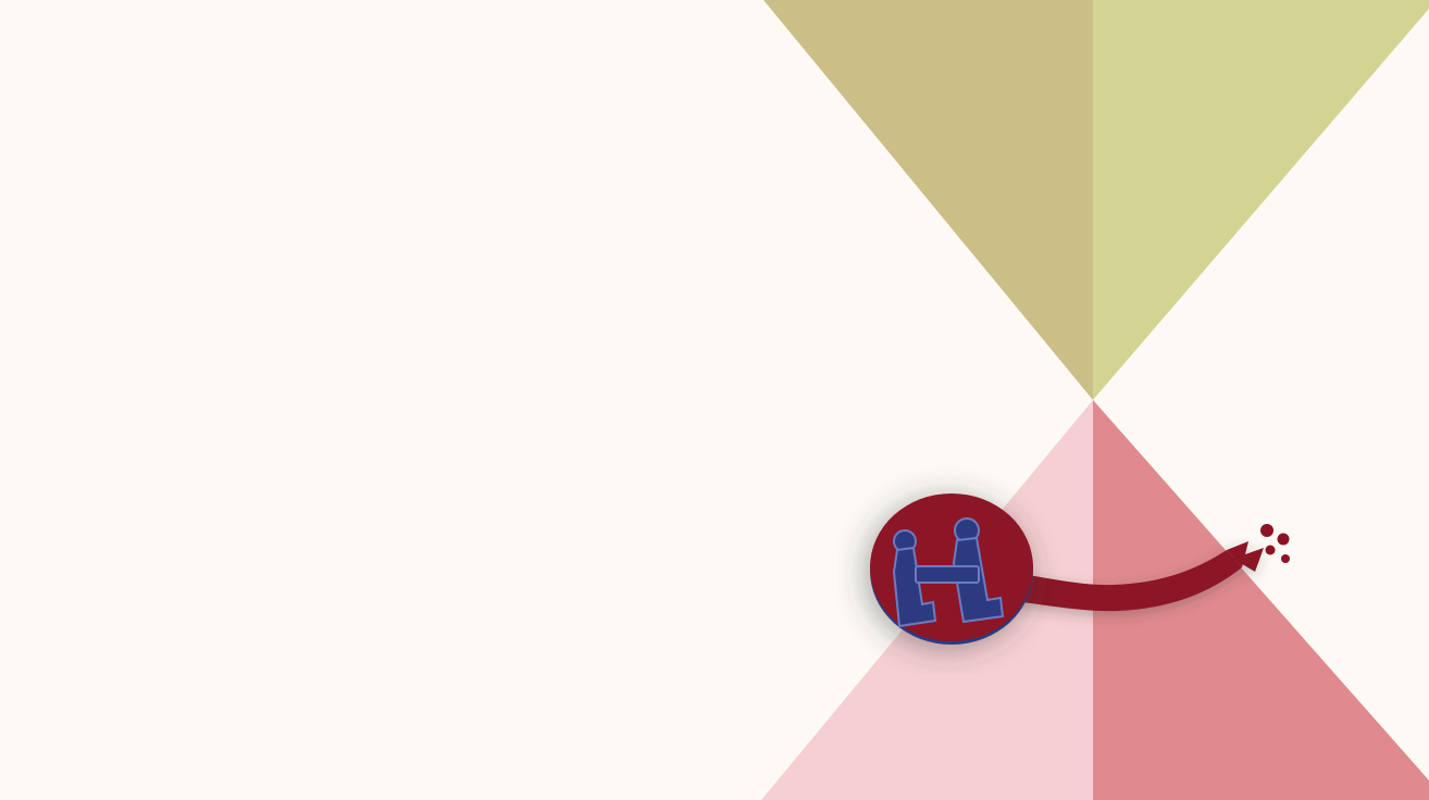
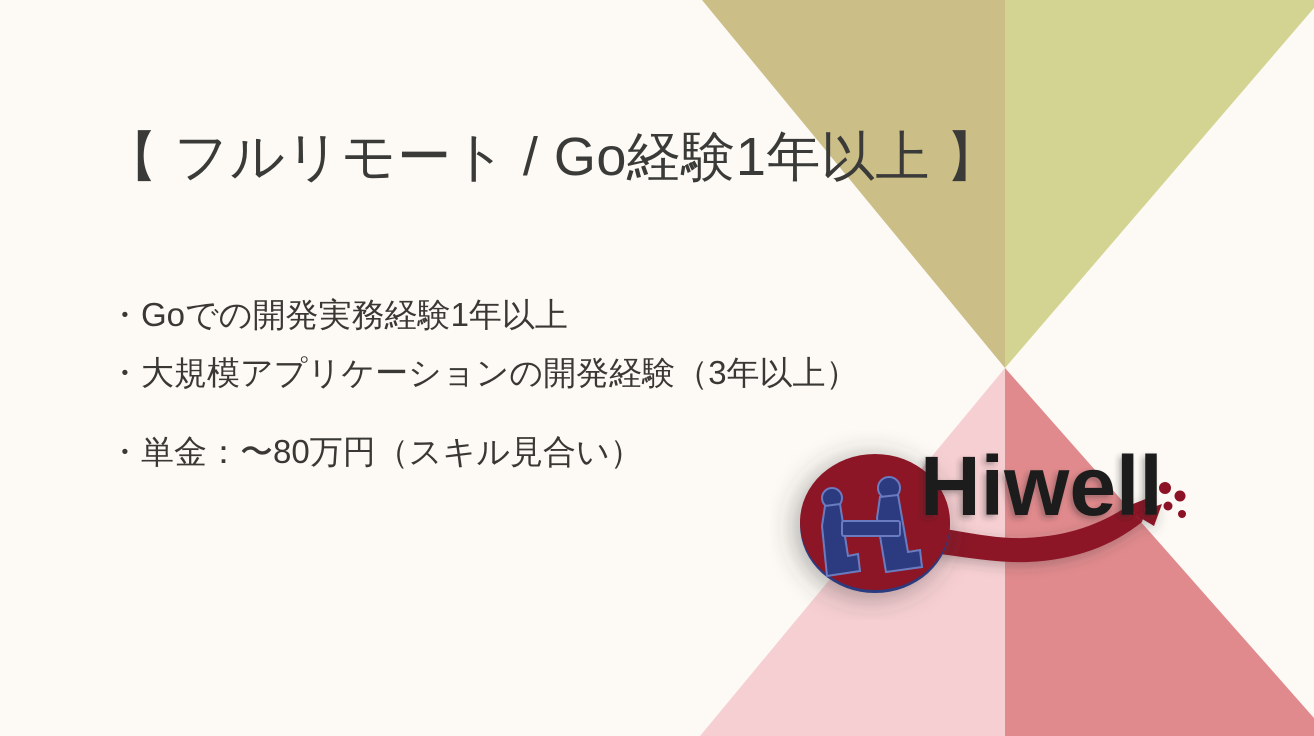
+ 【 フルリモート / Go経験1年以上 】
+ ・Goでの開発実務経験1年以上
+ ・大規模アプリケーションの開発経験（3年以上）
+ ・単金：〜80万円（スキル見合い）
+ Hiwell
